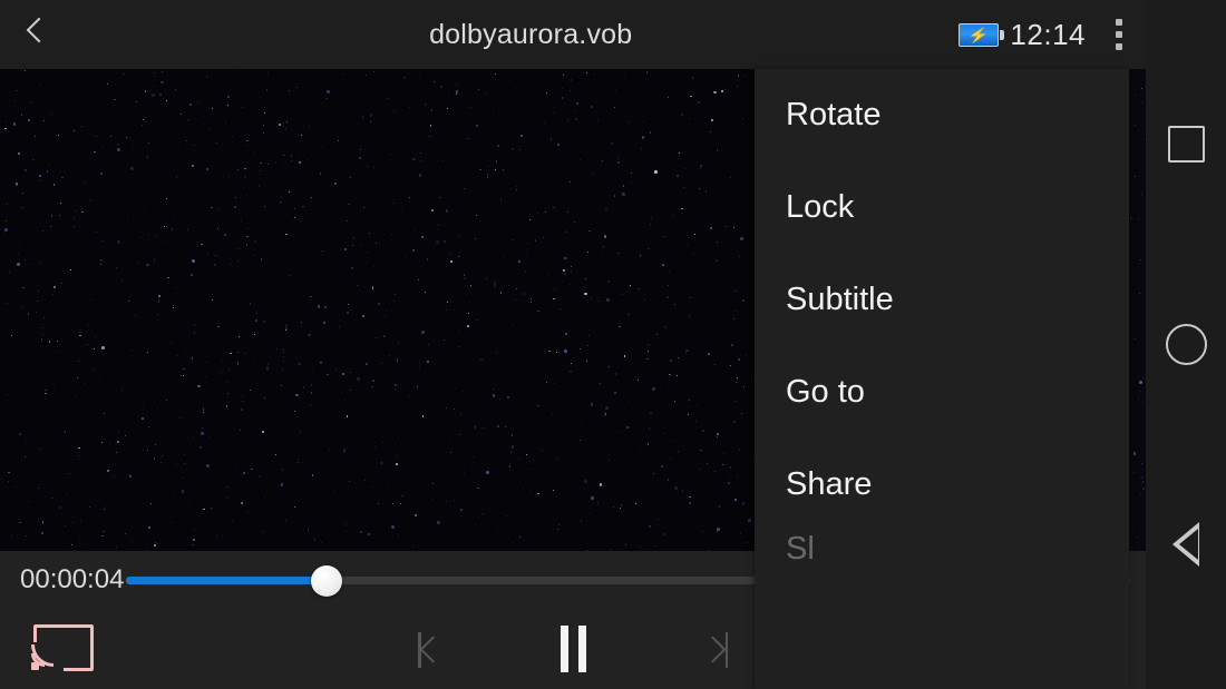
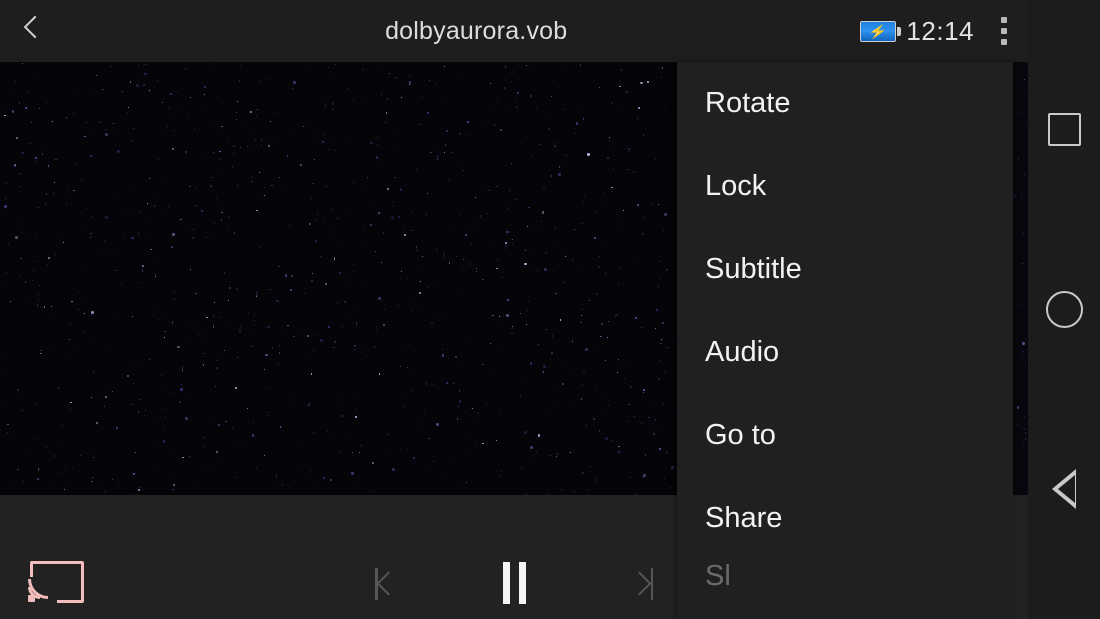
  dolbyaurora.vob
  ⚡
  12:14
- 00:00:04
  Rotate
  Lock
  Subtitle
+ Audio
  Go to
  Share
  Sl
